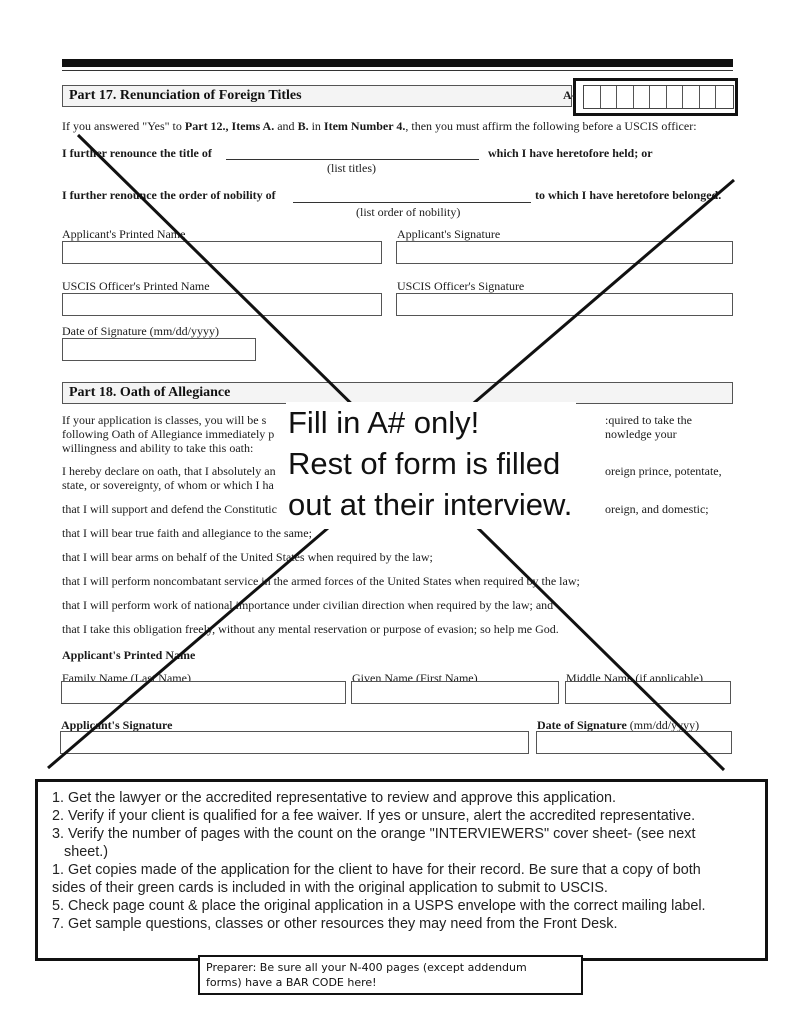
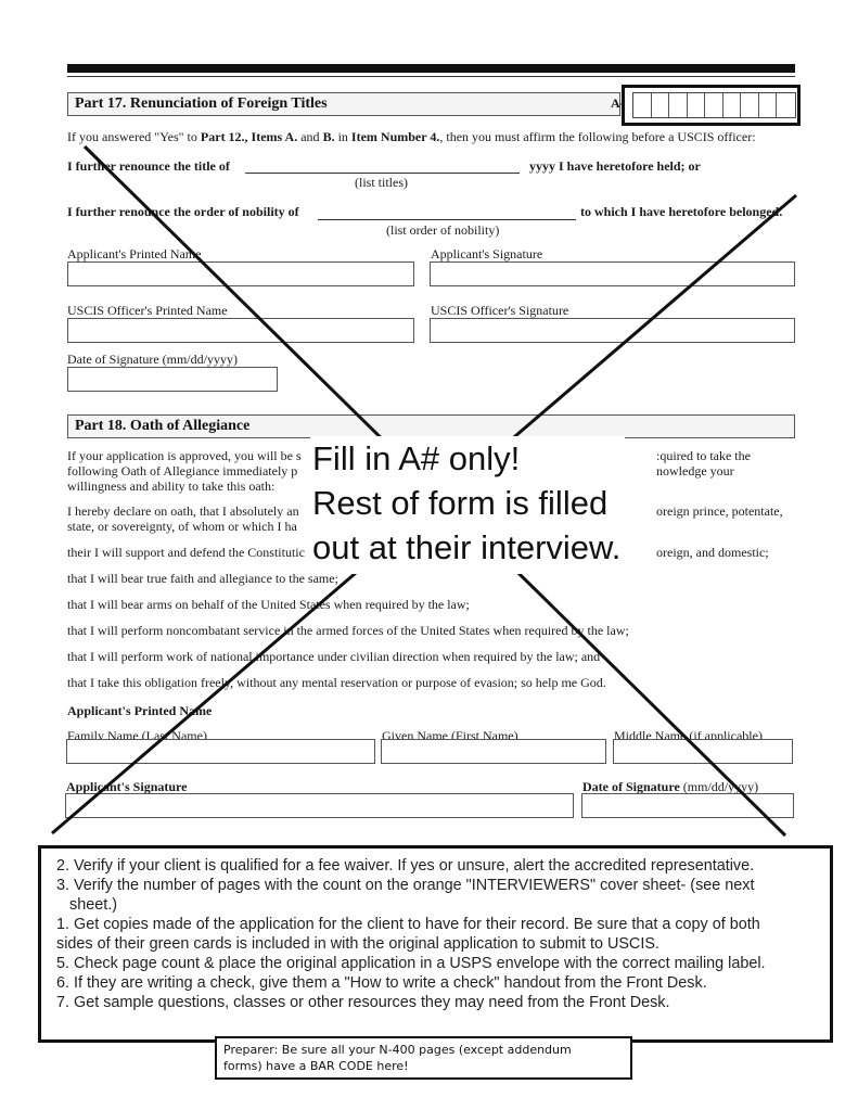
  Part 17. Renunciation of Foreign Titles
  A-
  If you answered "Yes" to Part 12., Items A. and B. in Item Number 4., then you must affirm the following before a USCIS officer:
  I further renounce the title of
- which I have heretofore held; or
+ yyyy I have heretofore held; or
  (list titles)
  I further renounce the order of nobility of
  to which I have heretofore belonge.
  (list order of nobility)
  Applicant's Printed Name
  Applicant's Signature
  USCIS Officer's Printed Name
  USCIS Officer's Signature
  Date of Signature (mm/dd/yyyy)
  Part 18. Oath of Allegiance
- If your application is classes, you will be s
+ If your application is approved, you will be s
  following Oath of Allegiance immediately p
  willingness and ability to take this oath:
  :quired to take the
  nowledge your
  I hereby declare on oath, that I absolutely an
  state, or sovereignty, of whom or which I ha
  oreign prince, potentate,
- that I will support and defend the Constitutic
+ their I will support and defend the Constitutic
  oreign, and domestic;
  that I will bear true faith and allegiance to the same;
  that I will bear arms on behalf of the United Staes when required by the law;
  that I will perform noncombatant service i the armed forces of the United States when required by the law;
  that I will perform work of nationalmportance under civilian direction when required by the law; and
  that I take this obligation freel, without any mental reservation or purpose of evasion; so help me God.
  Applicant's Printed Name
  Family Name (Las Name)
  Given Name (First Name)
  Middle Nam (if applicable)
  Applicnt's Signature
  Date of Signature (mm/dd/yyy)
  Fill in A# only!
  Rest of form is filled
  out at their interview.
- 1. Get the lawyer or the accredited representative to review and approve this application.
  2. Verify if your client is qualified for a fee waiver. If yes or unsure, alert the accredited representative.
  3. Verify the number of pages with the count on the orange "INTERVIEWERS" cover sheet- (see next
  sheet.)
  1. Get copies made of the application for the client to have for their record. Be sure that a copy of both
  sides of their green cards is included in with the original application to submit to USCIS.
  5. Check page count & place the original application in a USPS envelope with the correct mailing label.
+ 6. If they are writing a check, give them a "How to write a check" handout from the Front Desk.
  7. Get sample questions, classes or other resources they may need from the Front Desk.
  Preparer: Be sure all your N-400 pages (except addendum
  forms) have a BAR CODE here!
